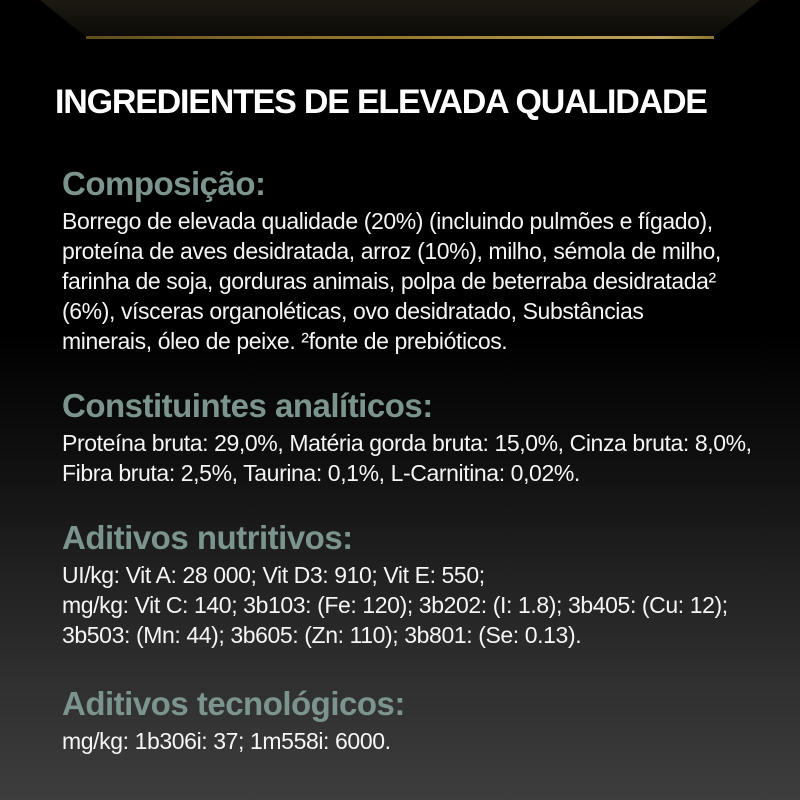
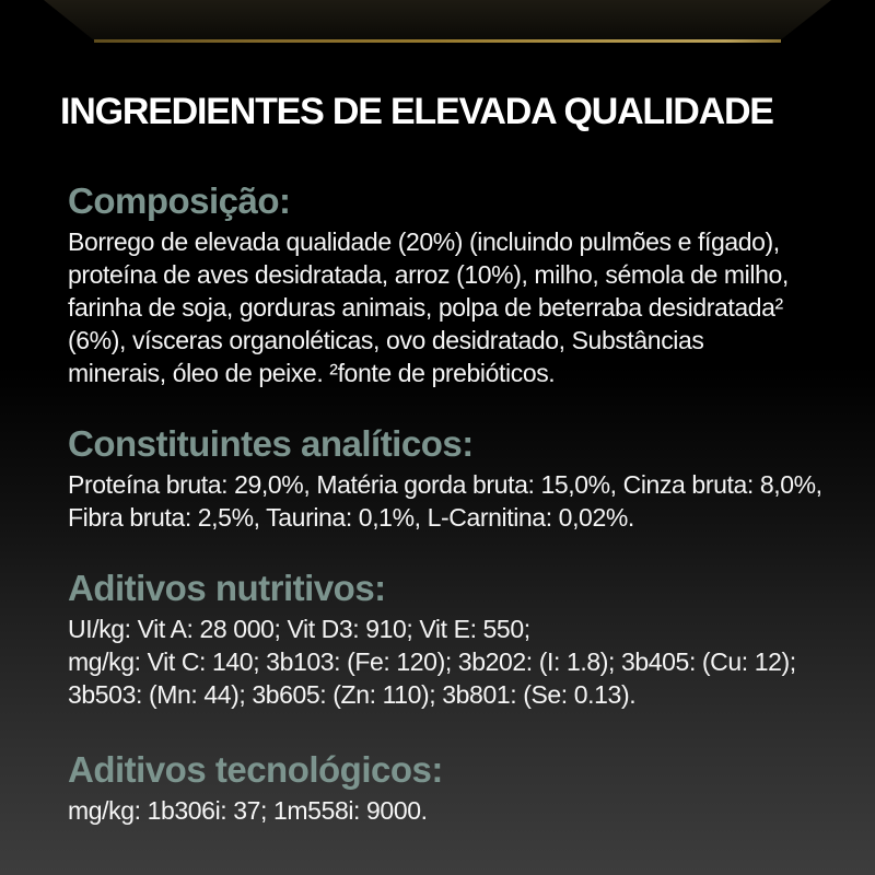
  INGREDIENTES DE ELEVADA QUALIDADE
  Composição:
  Borrego de elevada qualidade (20%) (incluindo pulmões e fígado),
  proteína de aves desidratada, arroz (10%), milho, sémola de milho,
  farinha de soja, gorduras animais, polpa de beterraba desidratada²
  (6%), vísceras organoléticas, ovo desidratado, Substâncias
  minerais, óleo de peixe. ²fonte de prebióticos.
  Constituintes analíticos:
  Proteína bruta: 29,0%, Matéria gorda bruta: 15,0%, Cinza bruta: 8,0%,
  Fibra bruta: 2,5%, Taurina: 0,1%, L-Carnitina: 0,02%.
  Aditivos nutritivos:
  UI/kg: Vit A: 28 000; Vit D3: 910; Vit E: 550;
  mg/kg: Vit C: 140; 3b103: (Fe: 120); 3b202: (I: 1.8); 3b405: (Cu: 12);
  3b503: (Mn: 44); 3b605: (Zn: 110); 3b801: (Se: 0.13).
  Aditivos tecnológicos:
- mg/kg: 1b306i: 37; 1m558i: 6000.
+ mg/kg: 1b306i: 37; 1m558i: 9000.
